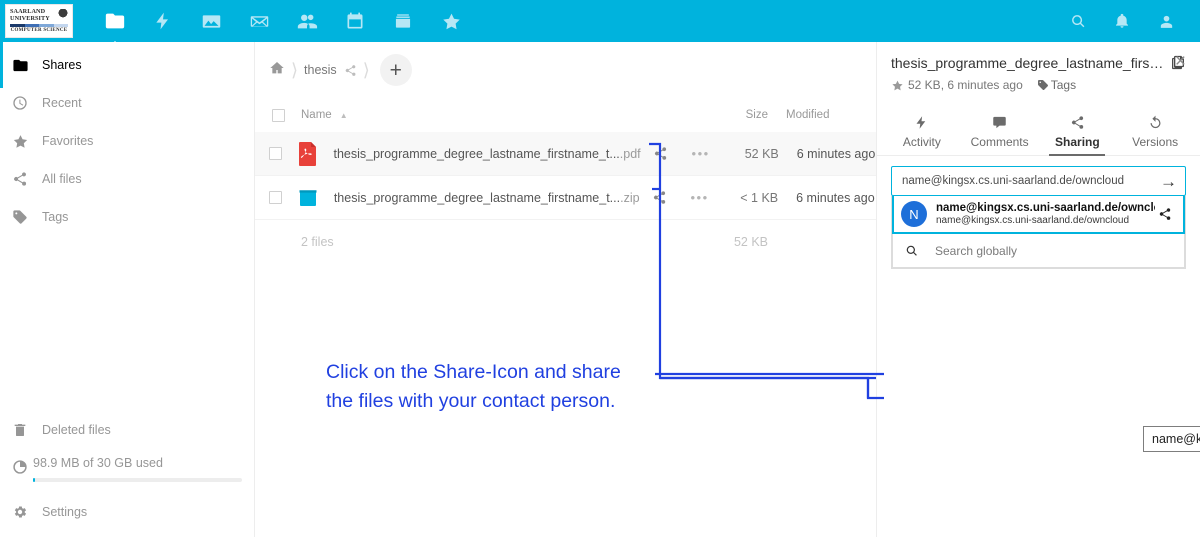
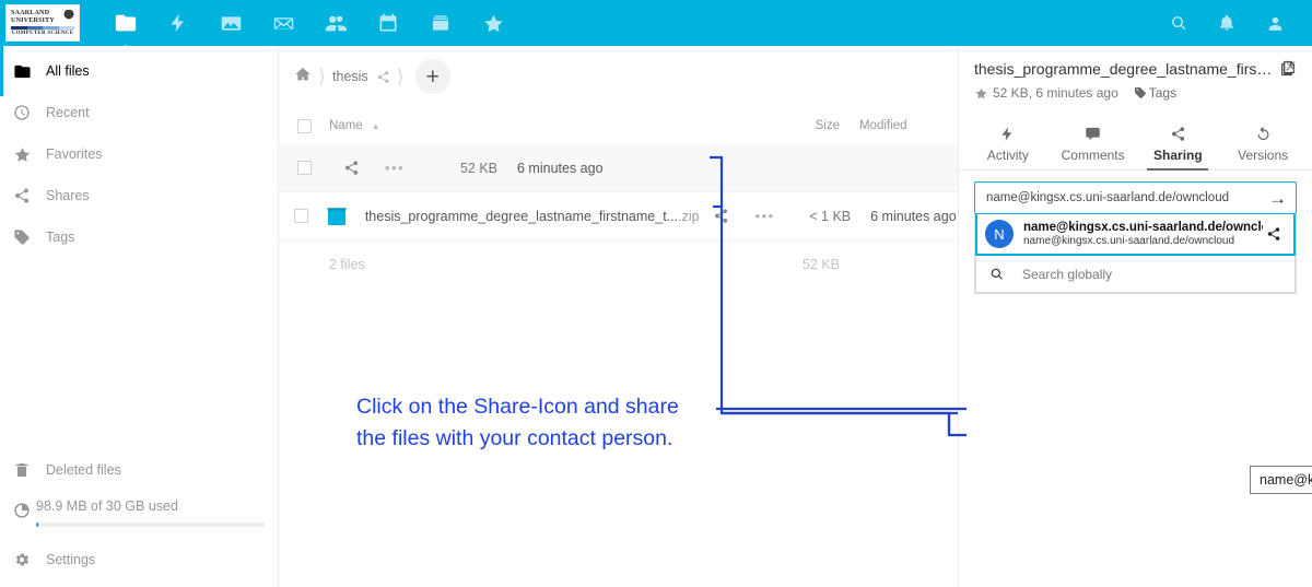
- Shares
+ All files
  Recent
  Favorites
- All files
+ Shares
  Tags
  Deleted files
  98.9 MB of 30 GB used
  Settings
  ⟩
  thesis
  ⟩
  +
  Name
  ▲
  Size
  Modified
- thesis_programme_degree_lastname_firstname_t....pdf
  •••
  52 KB
  6 minutes ago
  thesis_programme_degree_lastname_firstname_t....zip
  •••
  < 1 KB
  6 minutes ago
  2 files
  52 KB
  ×
  thesis_programme_degree_lastname_firs…
  52 KB, 6 minutes ago
  Tags
  Activity
  Comments
  Sharing
  Versions
  name@kingsx.cs.uni-saarland.de/owncloud
  →
  N
  name@kingsx.cs.uni-saarland.de/owncl
  name@kingsx.cs.uni-saarland.de/owncloud
  Search globally
  name@k
  Click on the Share-Icon and share
  the files with your contact person.
